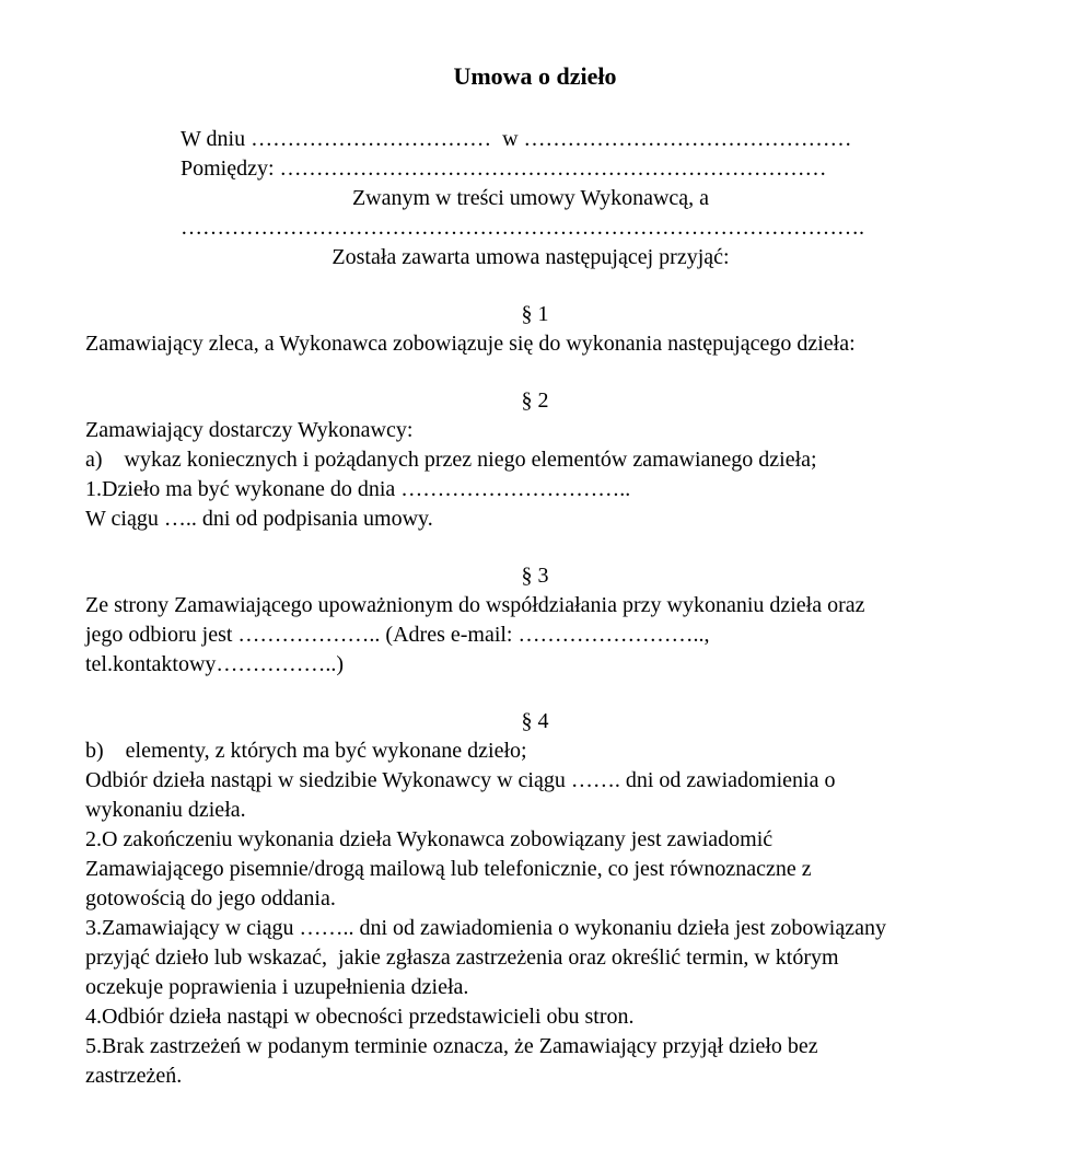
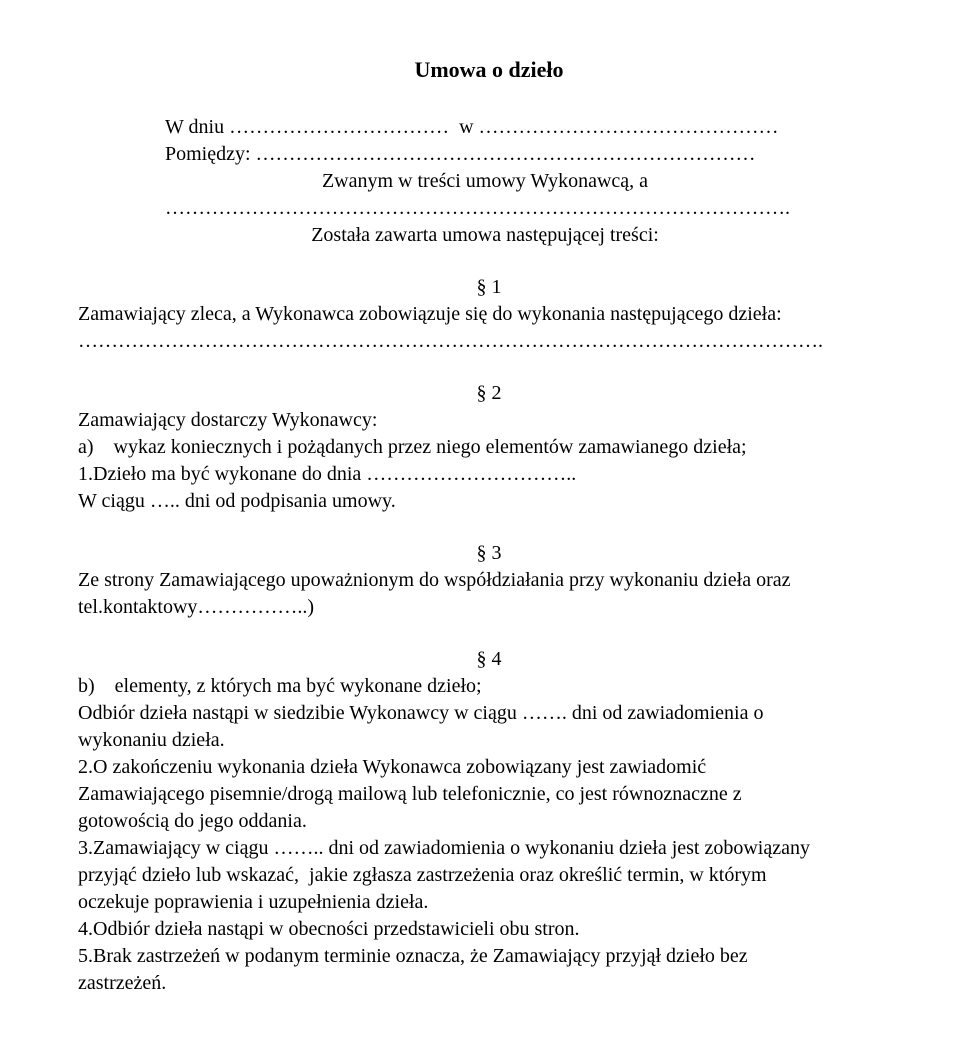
  Umowa o dzieło
  W dniu …………………………… w ………………………………………
  Pomiędzy: …………………………………………………………………
  Zwanym w treści umowy Wykonawcą, a
  ………………………………………………………………………………….
- Została zawarta umowa następującej przyjąć:
+ Została zawarta umowa następującej treści:
  § 1
  Zamawiający zleca, a Wykonawca zobowiązuje się do wykonania następującego dzieła:
+ ………………………………………………………………………………………………….
  § 2
  Zamawiający dostarczy Wykonawcy:
  a) wykaz koniecznych i pożądanych przez niego elementów zamawianego dzieła;
  1.Dzieło ma być wykonane do dnia …………………………..
  W ciągu ….. dni od podpisania umowy.
  § 3
  Ze strony Zamawiającego upoważnionym do współdziałania przy wykonaniu dzieła oraz
- jego odbioru jest ……………….. (Adres e-mail: ……………………..,
  tel.kontaktowy……………..)
  § 4
  b) elementy, z których ma być wykonane dzieło;
  Odbiór dzieła nastąpi w siedzibie Wykonawcy w ciągu ……. dni od zawiadomienia o
  wykonaniu dzieła.
  2.O zakończeniu wykonania dzieła Wykonawca zobowiązany jest zawiadomić
  Zamawiającego pisemnie/drogą mailową lub telefonicznie, co jest równoznaczne z
  gotowością do jego oddania.
  3.Zamawiający w ciągu …….. dni od zawiadomienia o wykonaniu dzieła jest zobowiązany
  przyjąć dzieło lub wskazać, jakie zgłasza zastrzeżenia oraz określić termin, w którym
  oczekuje poprawienia i uzupełnienia dzieła.
  4.Odbiór dzieła nastąpi w obecności przedstawicieli obu stron.
  5.Brak zastrzeżeń w podanym terminie oznacza, że Zamawiający przyjął dzieło bez
  zastrzeżeń.
